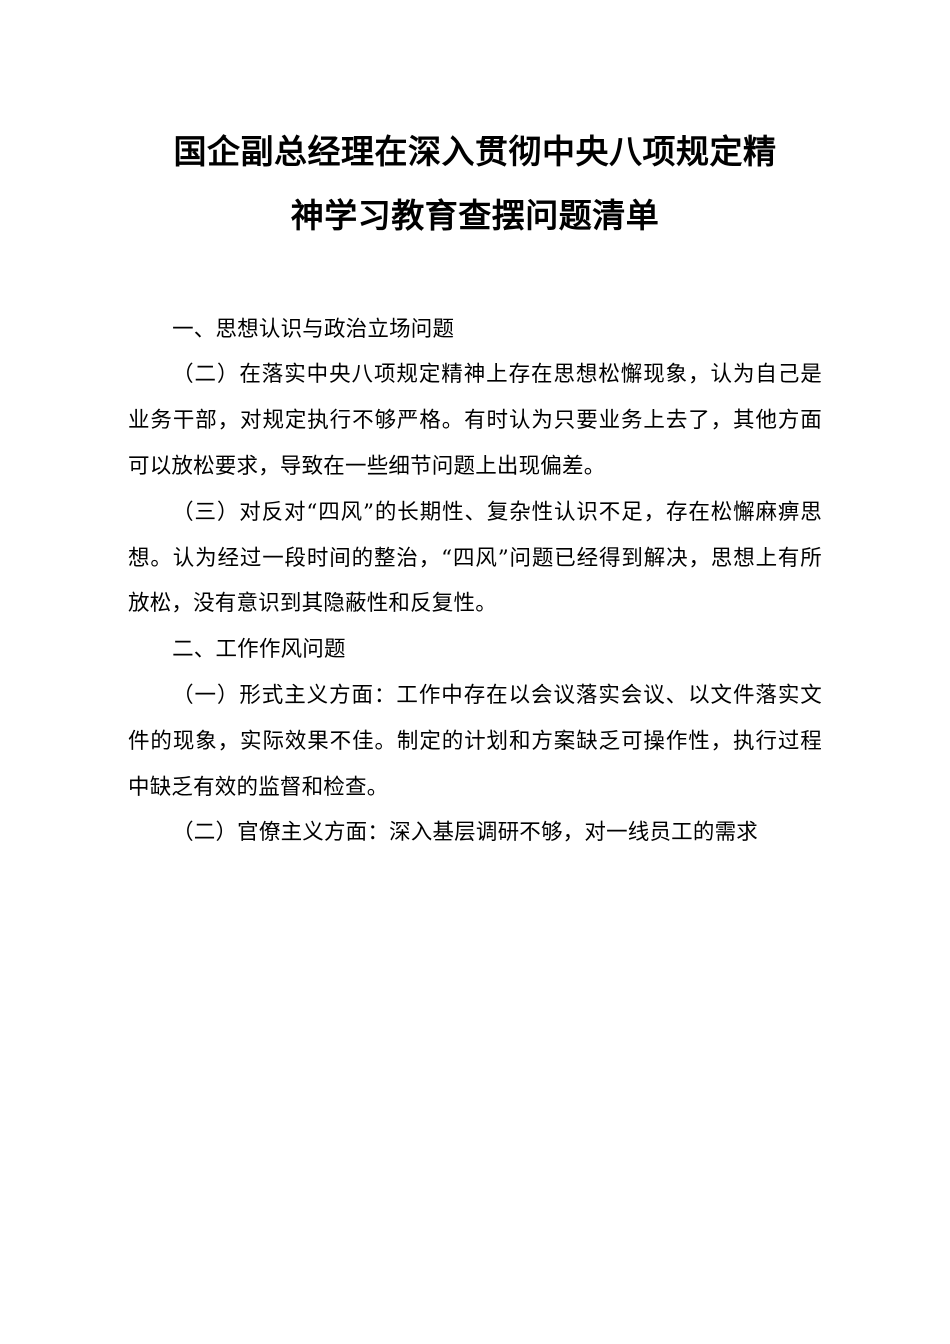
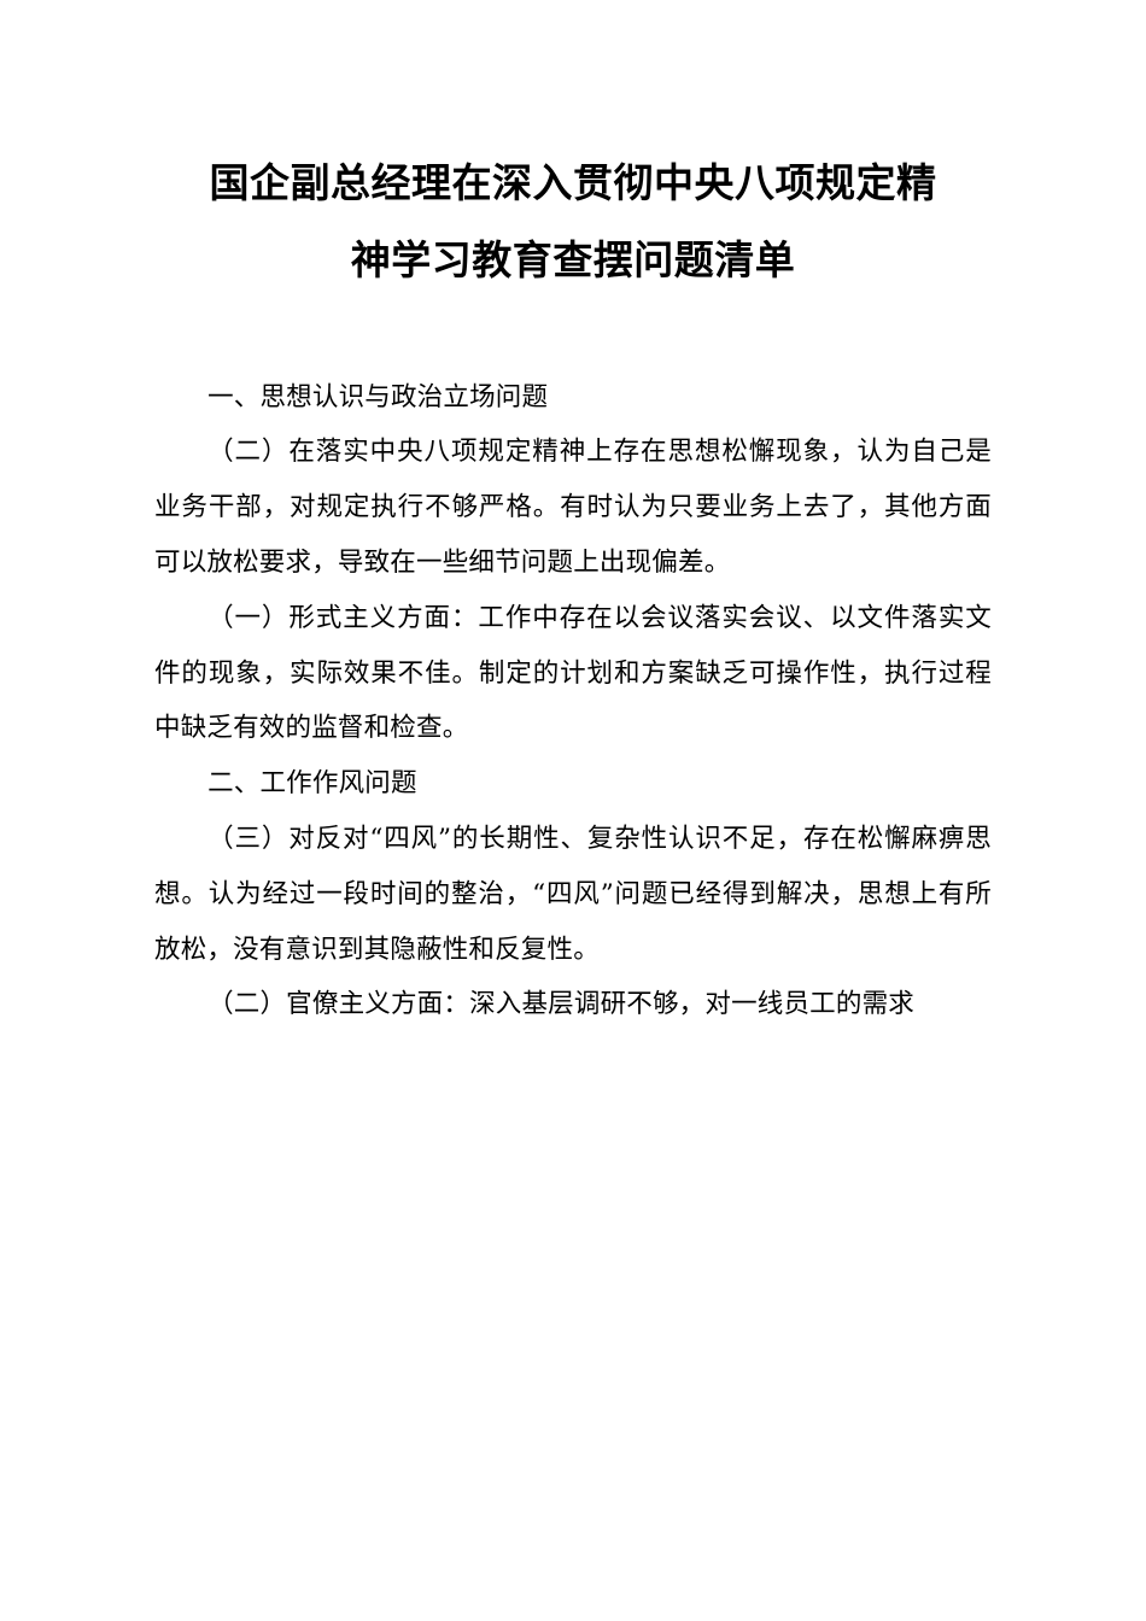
  国企副总经理在深入贯彻中央八项规定精
  神学习教育查摆问题清单
  一、思想认识与政治立场问题
  （二）在落实中央八项规定精神上存在思想松懈现象，认为自己是业务干部，对规定执行不够严格。有时认为只要业务上去了，其他方面可以放松要求，导致在一些细节问题上出现偏差。
- （三）对反对“四风”的长期性、复杂性认识不足，存在松懈麻痹思想。认为经过一段时间的整治，“四风”问题已经得到解决，思想上有所放松，没有意识到其隐蔽性和反复性。
+ （一）形式主义方面：工作中存在以会议落实会议、以文件落实文件的现象，实际效果不佳。制定的计划和方案缺乏可操作性，执行过程中缺乏有效的监督和检查。
  二、工作作风问题
- （一）形式主义方面：工作中存在以会议落实会议、以文件落实文件的现象，实际效果不佳。制定的计划和方案缺乏可操作性，执行过程中缺乏有效的监督和检查。
+ （三）对反对“四风”的长期性、复杂性认识不足，存在松懈麻痹思想。认为经过一段时间的整治，“四风”问题已经得到解决，思想上有所放松，没有意识到其隐蔽性和反复性。
  （二）官僚主义方面：深入基层调研不够，对一线员工的需求
